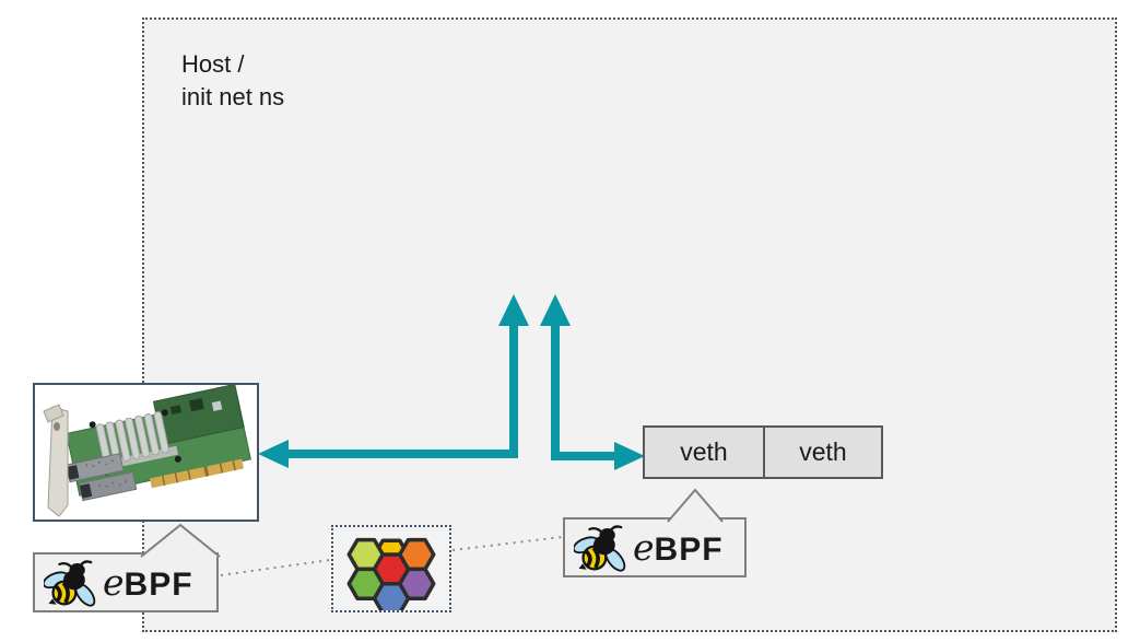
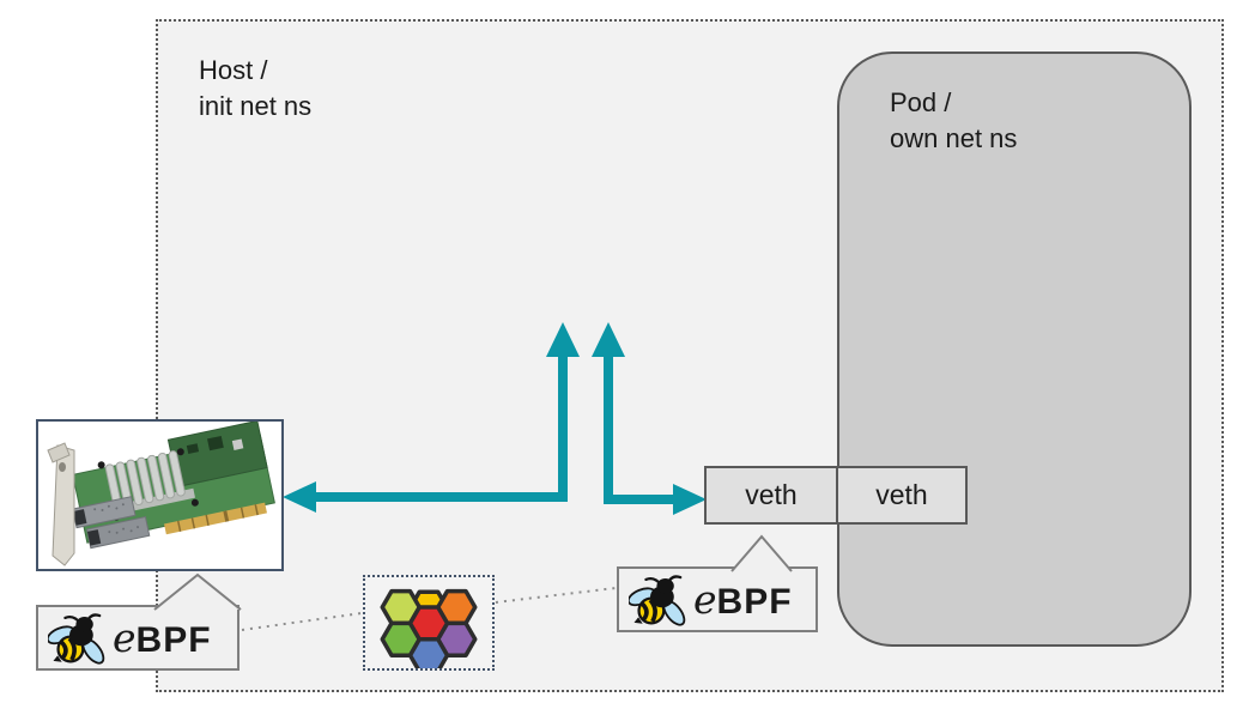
  Host /
  init net ns
+ Pod /
+ own net ns
  veth
  veth
  e
  BPF
  e
  BPF
